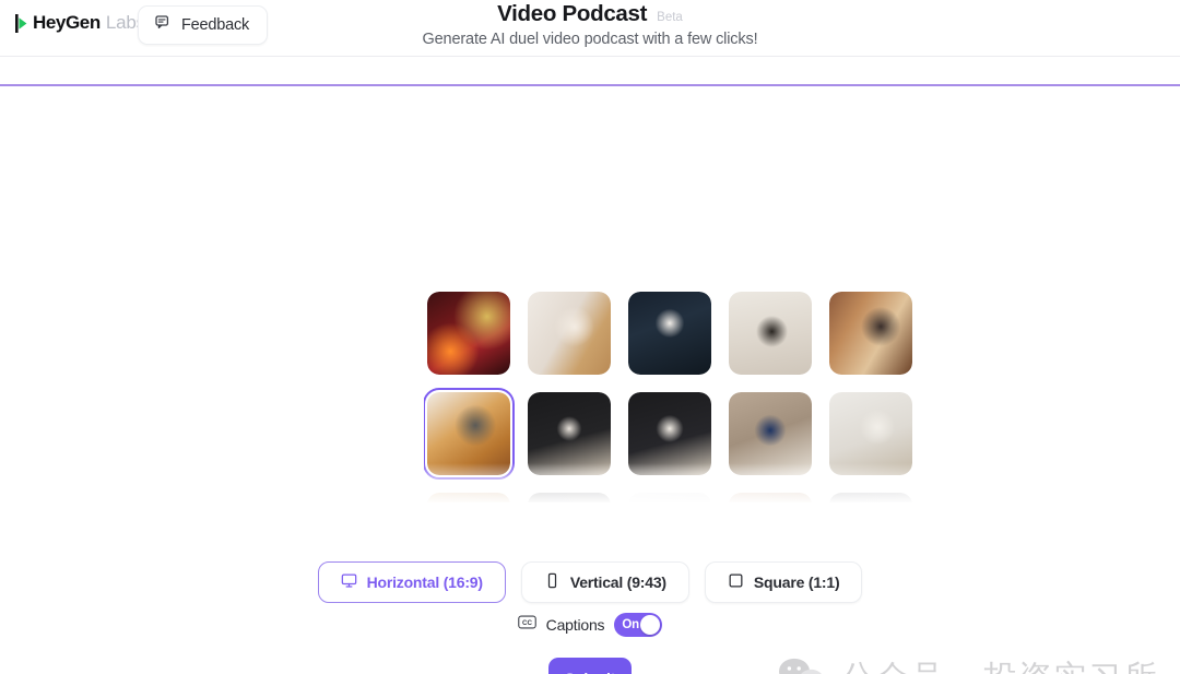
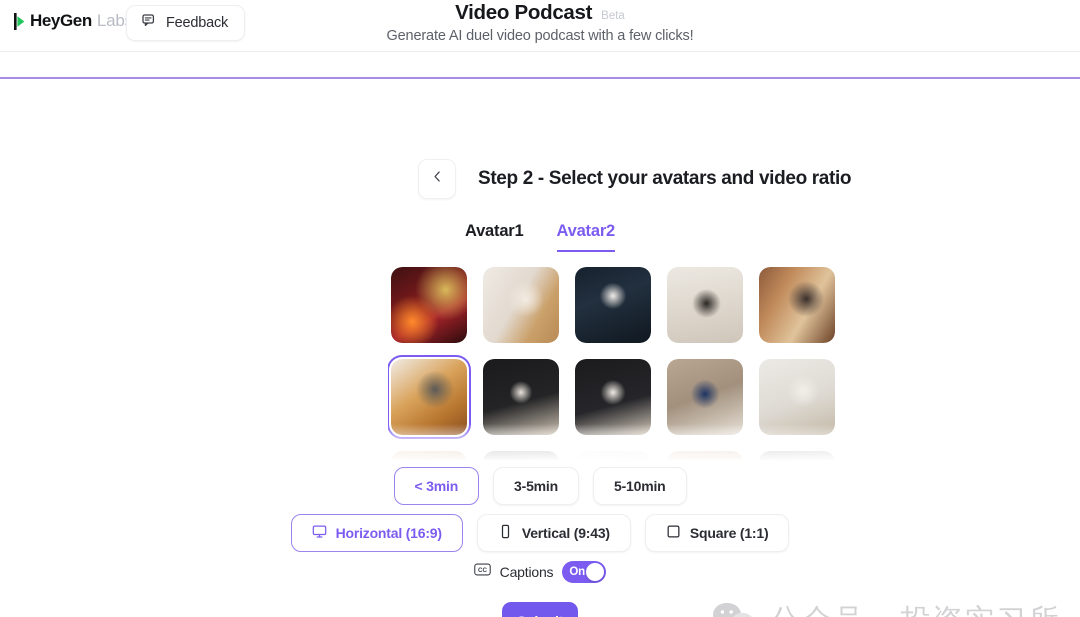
  HeyGen
  Lab
  Feedback
  Video Podcast
  Beta
  Generate AI duel video podcast with a few clicks!
+ Step 2 - Select your avatars and video ratio
+ Avatar1
+ Avatar2
+ < 3min
+ 3-5min
+ 5-10min
  Horizontal (16:9)
  Vertical (9:43)
  Square (1:1)
  Captions
  On
